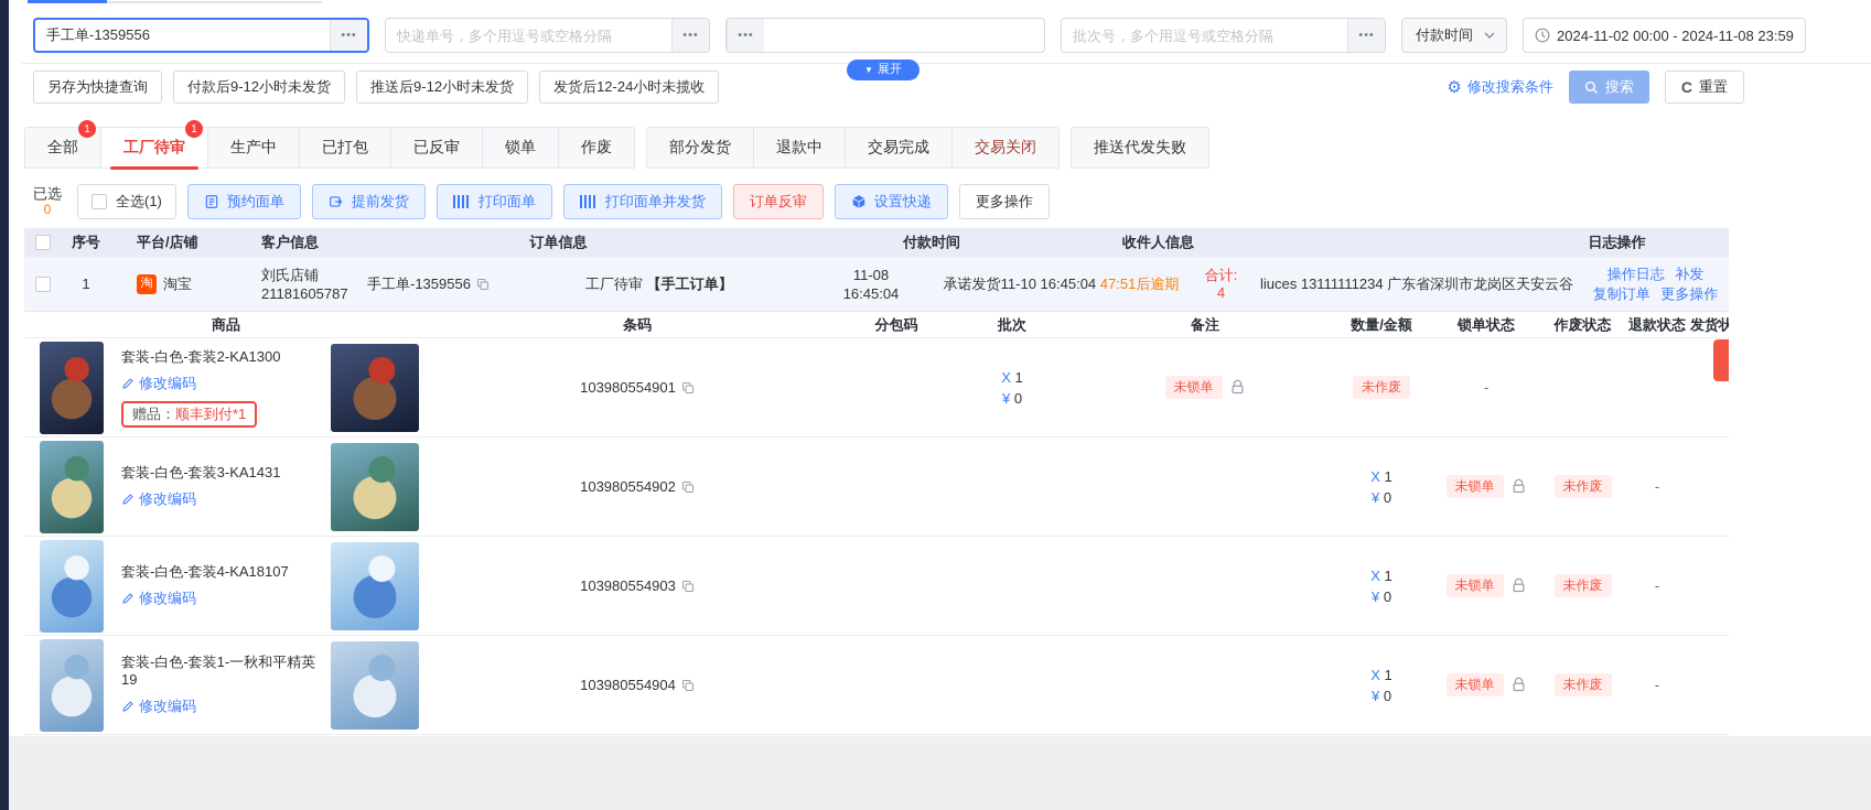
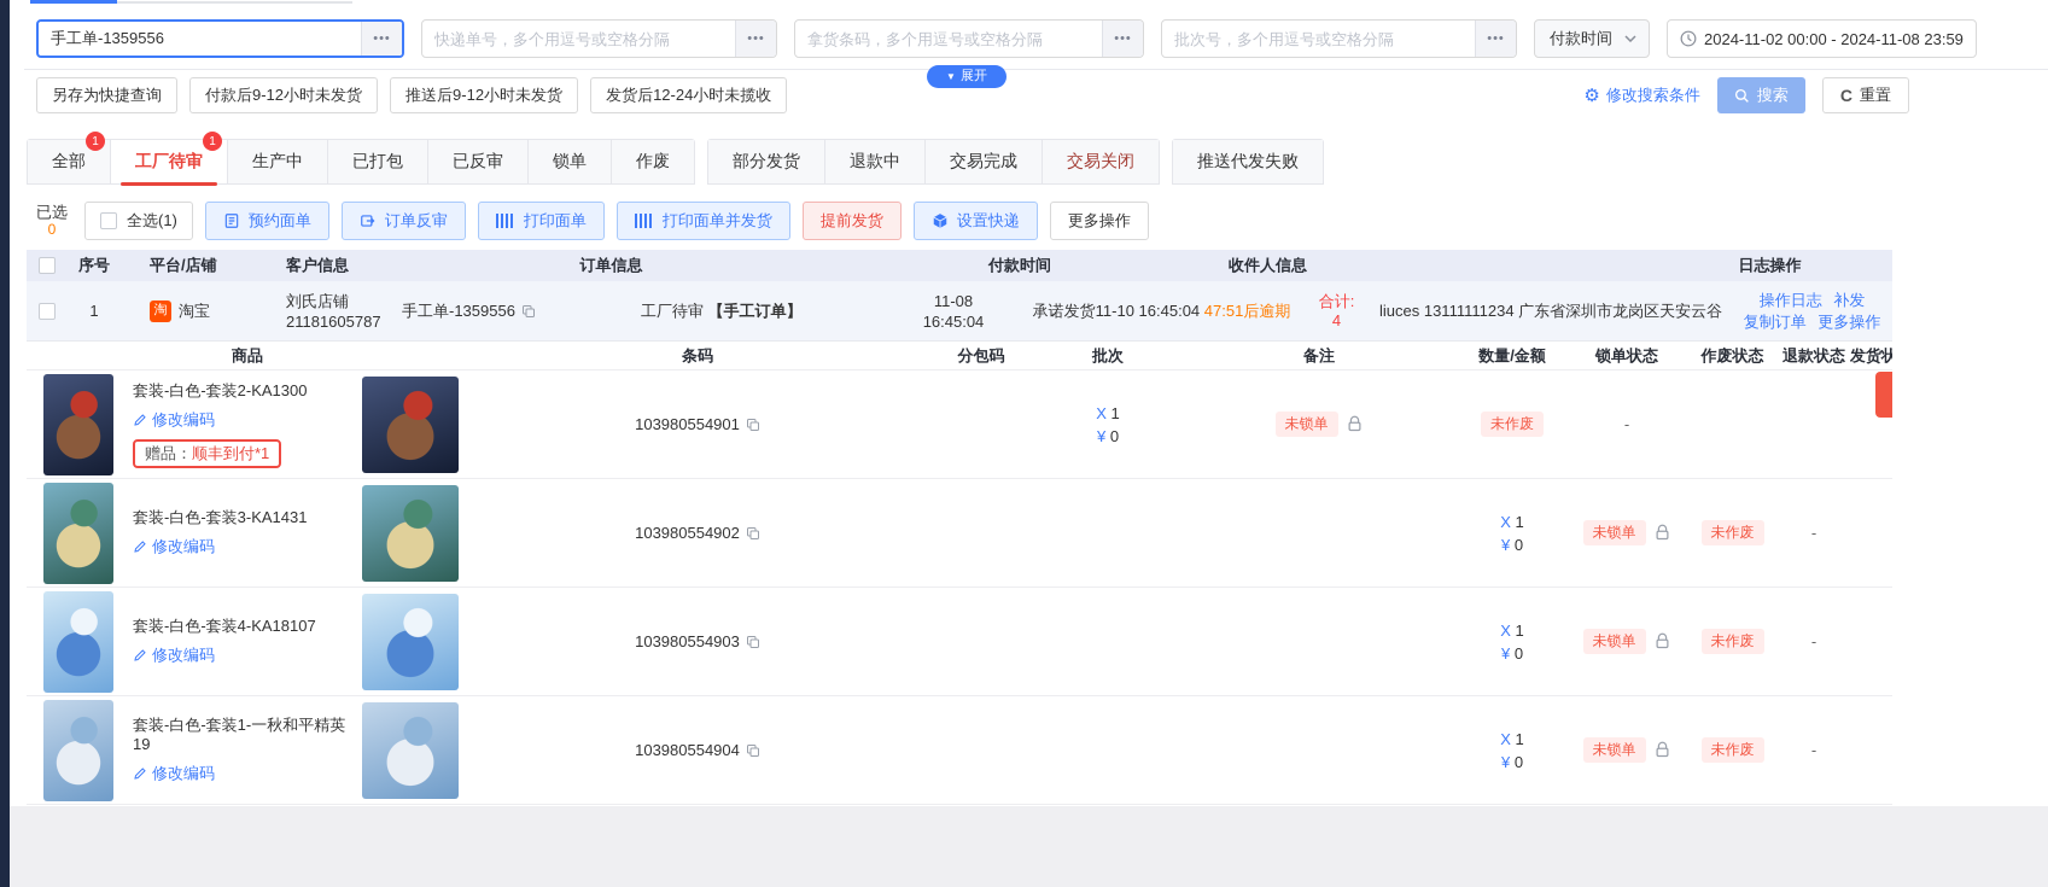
  手工单-1359556
  •••
  快递单号，多个用逗号或空格分隔
  •••
+ 拿货条码，多个用逗号或空格分隔
  •••
  批次号，多个用逗号或空格分隔
  •••
  付款时间
  2024-11-02 00:00 - 2024-11-08 23:59
  ▼
  展开
  另存为快捷查询
  付款后9-12小时未发货
  推送后9-12小时未发货
  发货后12-24小时未揽收
  ⚙
  修改搜索条件
  搜索
  C
  重置
  全部
  1
  工厂待审
  1
  生产中
  已打包
  已反审
  锁单
  作废
  部分发货
  退款中
  交易完成
  交易关闭
  推送代发失败
  已选
  0
  全选(1)
  预约面单
- 提前发货
+ 订单反审
  打印面单
  打印面单并发货
- 订单反审
+ 提前发货
  设置快递
  更多操作
  序号
  平台/店铺
  客户信息
  订单信息
  付款时间
  收件人信息
  日志操作
  1
  淘
  淘宝
  刘氏店铺
  21181605787
  手工单-1359556
  工厂待审 【手工订单】
  11-08
  16:45:04
  承诺发货11-10 16:45:04 47:51后逾期
  合计:
  4
  liuces 13111111234 广东省深圳市龙岗区天安云谷
  操作日志 补发
  复制订单 更多操作
  商品
  条码
  分包码
  批次
  备注
  数量/金额
  锁单状态
  作废状态
  退款状态
  发货状
  套装-白色-套装2-KA1300
  修改编码
  赠品：顺丰到付*1
  103980554901
  X 1
  ¥ 0
  未锁单
  未作废
  -
  套装-白色-套装3-KA1431
  修改编码
  103980554902
  X 1
  ¥ 0
  未锁单
  未作废
  -
  套装-白色-套装4-KA18107
  修改编码
  103980554903
  X 1
  ¥ 0
  未锁单
  未作废
  -
  套装-白色-套装1-一秋和平精英19
  修改编码
  103980554904
  X 1
  ¥ 0
  未锁单
  未作废
  -
